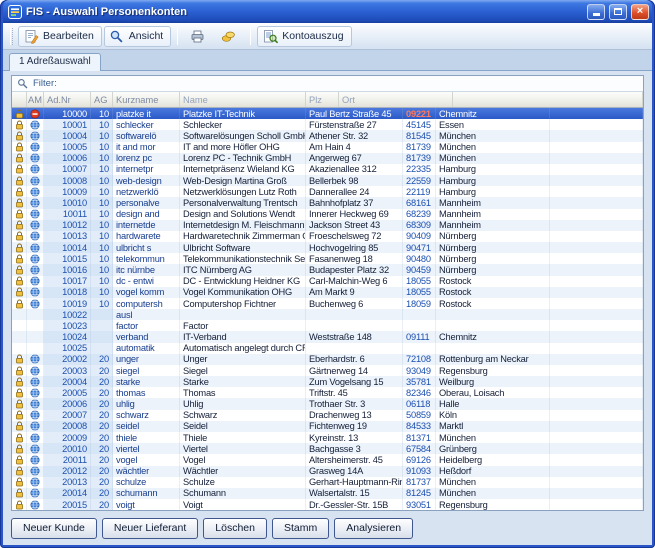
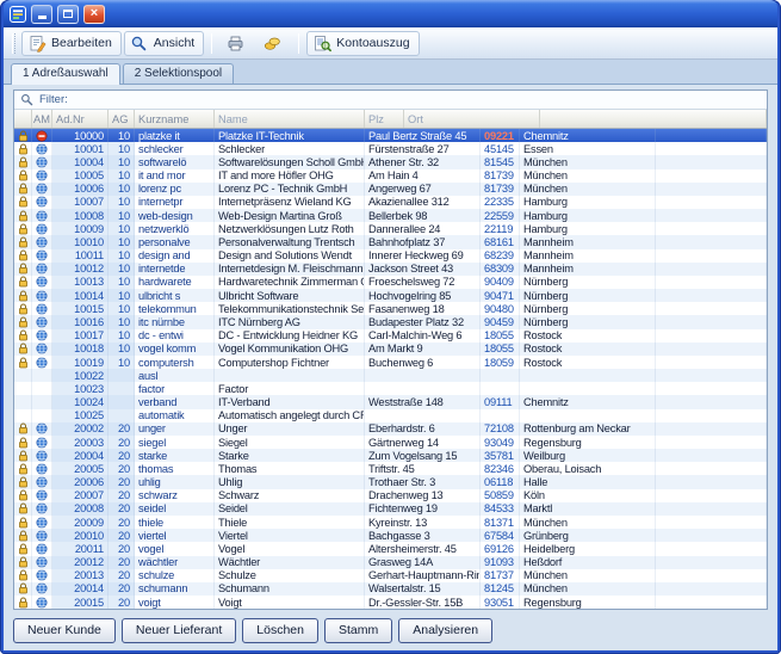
- FIS - Auswahl Personenkonten
  ×
  Bearbeiten
  Ansicht
  Kontoauszug
  1 Adreßauswahl
+ 2 Selektionspool
  Filter:
  AM
  Ad.Nr
  AG
  Kurzname
  Name
  Plz
  Ort
  10000
  10
  platzke it
  Platzke IT-Technik
  Paul Bertz Straße 45
  09221
  Chemnitz
  10001
  10
  schlecker
  Schlecker
  Fürstenstraße 27
  45145
  Essen
  10004
  10
  softwarelö
  Softwarelösungen Scholl GmbH
  Athener Str. 32
  81545
  München
  10005
  10
  it and mor
  IT and more Höfler OHG
  Am Hain 4
  81739
  München
  10006
  10
  lorenz pc
  Lorenz PC - Technik GmbH
  Angerweg 67
  81739
  München
  10007
  10
  internetpr
  Internetpräsenz Wieland KG
  Akazienallee 312
  22335
  Hamburg
  10008
  10
  web-design
  Web-Design Martina Groß
  Bellerbek 98
  22559
  Hamburg
  10009
  10
  netzwerklö
  Netzwerklösungen Lutz Roth
  Dannerallee 24
  22119
  Hamburg
  10010
  10
  personalve
  Personalverwaltung Trentsch
  Bahnhofplatz 37
  68161
  Mannheim
  10011
  10
  design and
  Design and Solutions Wendt
  Innerer Heckweg 69
  68239
  Mannheim
  10012
  10
  internetde
  Internetdesign M. Fleischmann
  Jackson Street 43
  68309
  Mannheim
  10013
  10
  hardwarete
  Hardwaretechnik Zimmerman O
  Froeschelsweg 72
  90409
  Nürnberg
  10014
  10
  ulbricht s
  Ulbricht Software
  Hochvogelring 85
  90471
  Nürnberg
  10015
  10
  telekommun
  Telekommunikationstechnik Sei
  Fasanenweg 18
  90480
  Nürnberg
  10016
  10
  itc nürnbe
  ITC Nürnberg AG
  Budapester Platz 32
  90459
  Nürnberg
  10017
  10
  dc - entwi
  DC - Entwicklung Heidner KG
  Carl-Malchin-Weg 6
  18055
  Rostock
  10018
  10
  vogel komm
  Vogel Kommunikation OHG
  Am Markt 9
  18055
  Rostock
  10019
  10
  computersh
  Computershop Fichtner
  Buchenweg 6
  18059
  Rostock
  10022
  ausl
  10023
  factor
  Factor
  10024
  verband
  IT-Verband
  Weststraße 148
  09111
  Chemnitz
  10025
  automatik
  Automatisch angelegt durch CR
  20002
  20
  unger
  Unger
  Eberhardstr. 6
  72108
  Rottenburg am Neckar
  20003
  20
  siegel
  Siegel
  Gärtnerweg 14
  93049
  Regensburg
  20004
  20
  starke
  Starke
  Zum Vogelsang 15
  35781
  Weilburg
  20005
  20
  thomas
  Thomas
  Triftstr. 45
  82346
  Oberau, Loisach
  20006
  20
  uhlig
  Uhlig
  Trothaer Str. 3
  06118
  Halle
  20007
  20
  schwarz
  Schwarz
  Drachenweg 13
  50859
  Köln
  20008
  20
  seidel
  Seidel
  Fichtenweg 19
  84533
  Marktl
  20009
  20
  thiele
  Thiele
  Kyreinstr. 13
  81371
  München
  20010
  20
  viertel
  Viertel
  Bachgasse 3
  67584
  Grünberg
  20011
  20
  vogel
  Vogel
  Altersheimerstr. 45
  69126
  Heidelberg
  20012
  20
  wächtler
  Wächtler
  Grasweg 14A
  91093
  Heßdorf
  20013
  20
  schulze
  Schulze
  Gerhart-Hauptmann-Rin
  81737
  München
  20014
  20
  schumann
  Schumann
  Walsertalstr. 15
  81245
  München
  20015
  20
  voigt
  Voigt
  Dr.-Gessler-Str. 15B
  93051
  Regensburg
  Neuer Kunde
  Neuer Lieferant
  Löschen
  Stamm
  Analysieren
